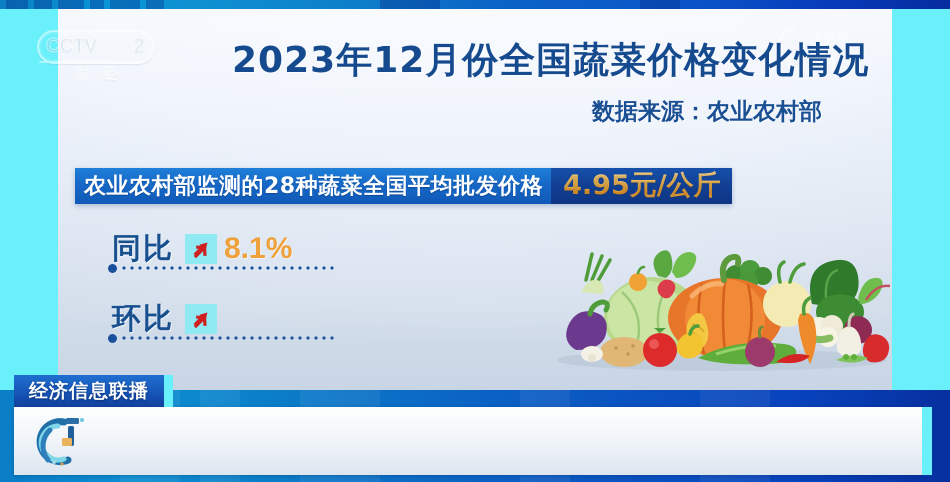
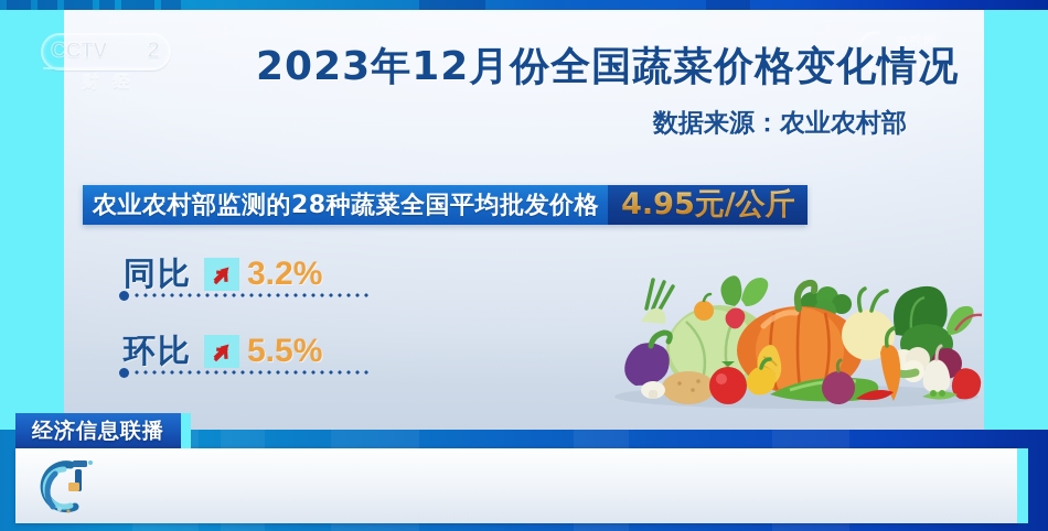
  CCTV
  2
  央视网
  com
  2023年12月份全国蔬菜价格变化情况
  数据来源：农业农村部
  农业农村部监测的28种蔬菜全国平均批发价格
  4.95元/公斤
  同比
- 8.1%
+ 3.2%
  环比
+ 5.5%
  经济信息联播
